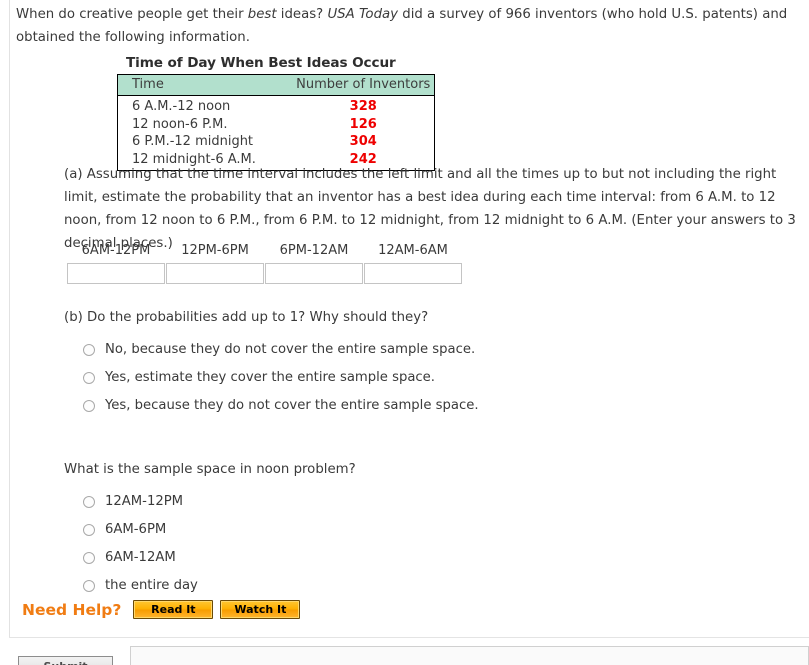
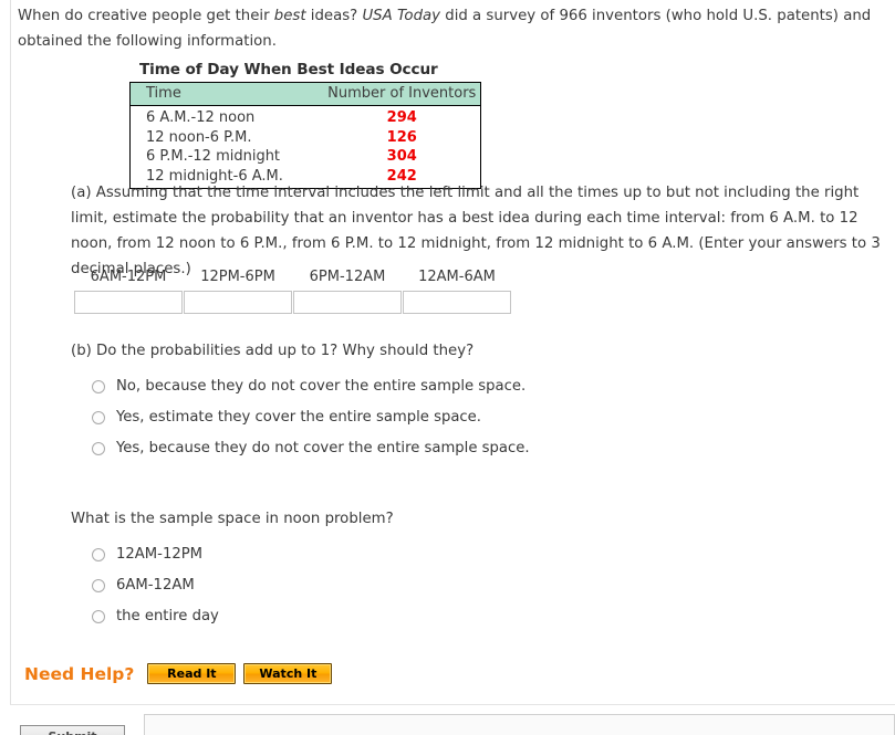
  When do creative people get their best ideas? USA Today did a survey of 966 inventors (who hold U.S. patents) and obtained the following information.
  Time of Day When Best Ideas Occur
  Time	Number of Inventors
- 6 A.M.-12 noon	328
+ 6 A.M.-12 noon	294
  12 noon-6 P.M.	126
  6 P.M.-12 midnight	304
  12 midnight-6 A.M.	242
  (a) Assuming that the time interval includes the left limit and all the times up to but not including the right limit, estimate the probability that an inventor has a best idea during each time interval: from 6 A.M. to 12 noon, from 12 noon to 6 P.M., from 6 P.M. to 12 midnight, from 12 midnight to 6 A.M. (Enter your answers to 3 decimal places.)
  6AM-12PM
  12PM-6PM
  6PM-12AM
  12AM-6AM
  (b) Do the probabilities add up to 1? Why should they?
  No, because they do not cover the entire sample space.
  Yes, estimate they cover the entire sample space.
  Yes, because they do not cover the entire sample space.
  What is the sample space in noon problem?
  12AM-12PM
- 6AM-6PM
  6AM-12AM
  the entire day
  Need Help?
  Read It
  Watch It
